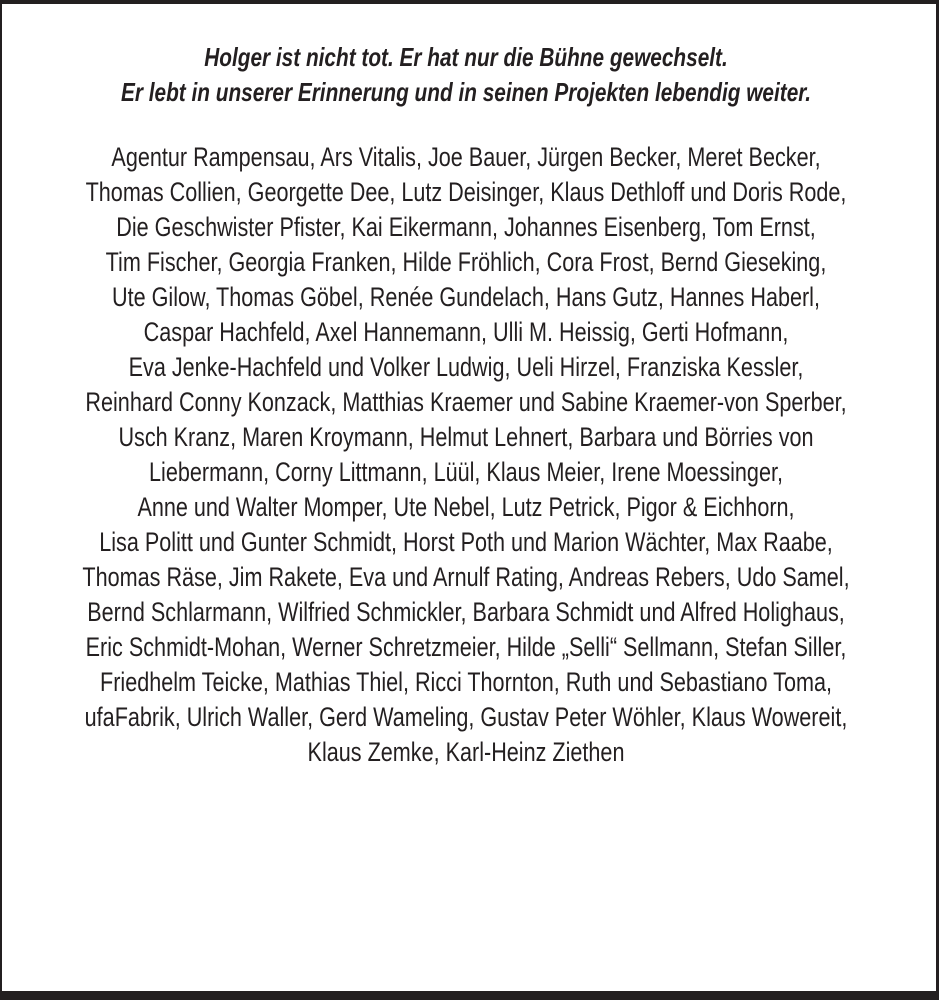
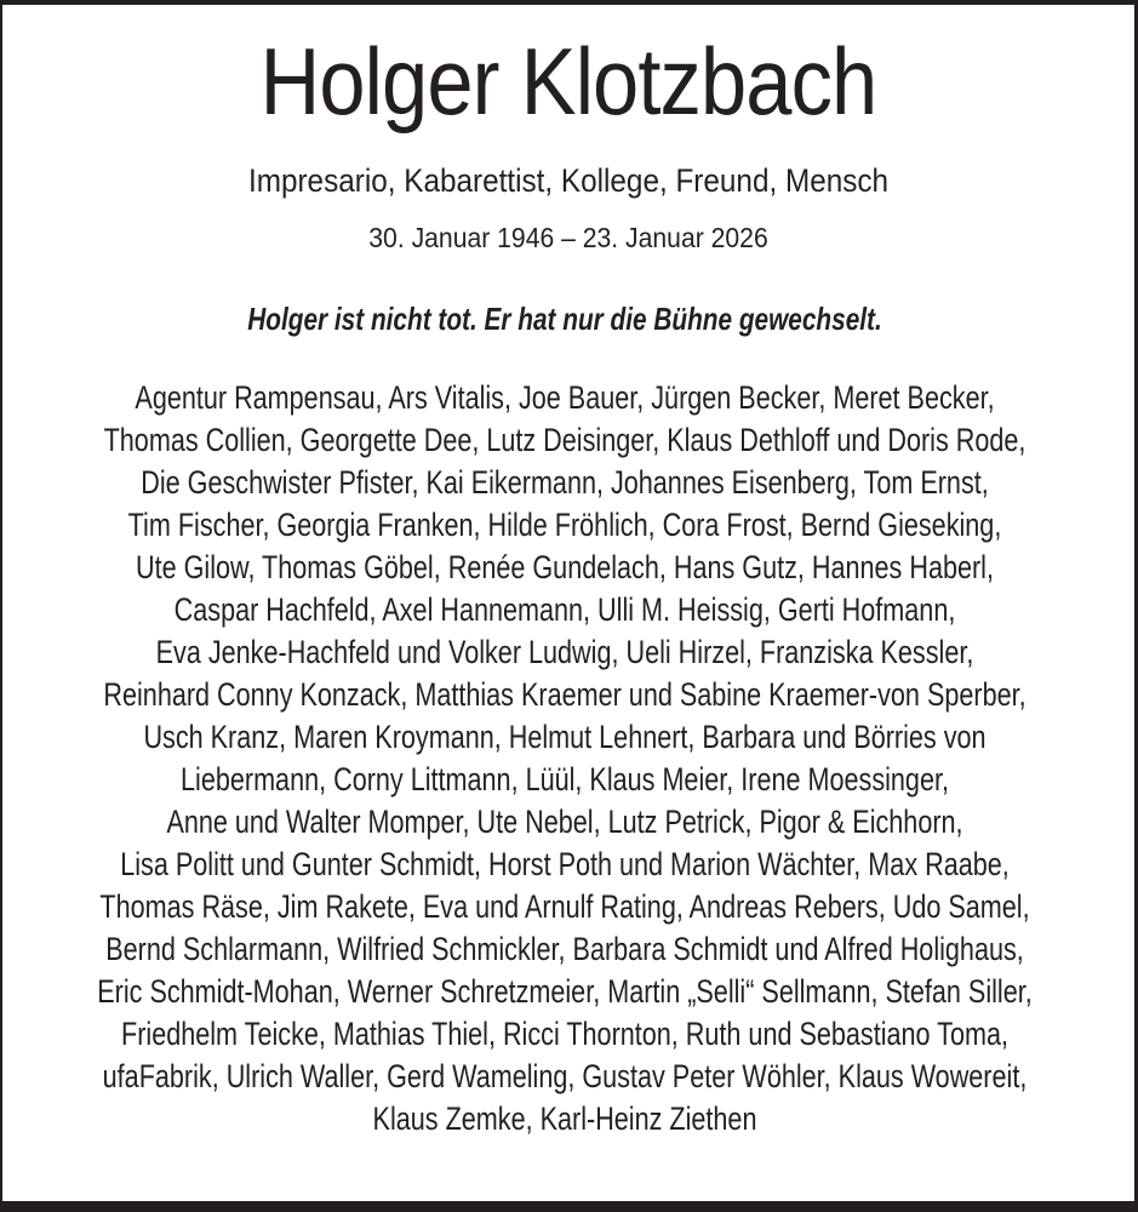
+ Holger Klotzbach
+ Impresario, Kabarettist, Kollege, Freund, Mensch
+ 30. Januar 1946 – 23. Januar 2026
  Holger ist nicht tot. Er hat nur die Bühne gewechselt.
- Er lebt in unserer Erinnerung und in seinen Projekten lebendig weiter.
  Agentur Rampensau, Ars Vitalis, Joe Bauer, Jürgen Becker, Meret Becker,
  Thomas Collien, Georgette Dee, Lutz Deisinger, Klaus Dethloff und Doris Rode,
  Die Geschwister Pfister, Kai Eikermann, Johannes Eisenberg, Tom Ernst,
  Tim Fischer, Georgia Franken, Hilde Fröhlich, Cora Frost, Bernd Gieseking,
  Ute Gilow, Thomas Göbel, Renée Gundelach, Hans Gutz, Hannes Haberl,
  Caspar Hachfeld, Axel Hannemann, Ulli M. Heissig, Gerti Hofmann,
  Eva Jenke-Hachfeld und Volker Ludwig, Ueli Hirzel, Franziska Kessler,
  Reinhard Conny Konzack, Matthias Kraemer und Sabine Kraemer-von Sperber,
  Usch Kranz, Maren Kroymann, Helmut Lehnert, Barbara und Börries von
  Liebermann, Corny Littmann, Lüül, Klaus Meier, Irene Moessinger,
  Anne und Walter Momper, Ute Nebel, Lutz Petrick, Pigor & Eichhorn,
  Lisa Politt und Gunter Schmidt, Horst Poth und Marion Wächter, Max Raabe,
  Thomas Räse, Jim Rakete, Eva und Arnulf Rating, Andreas Rebers, Udo Samel,
  Bernd Schlarmann, Wilfried Schmickler, Barbara Schmidt und Alfred Holighaus,
- Eric Schmidt-Mohan, Werner Schretzmeier, Hilde „Selli“ Sellmann, Stefan Siller,
+ Eric Schmidt-Mohan, Werner Schretzmeier, Martin „Selli“ Sellmann, Stefan Siller,
  Friedhelm Teicke, Mathias Thiel, Ricci Thornton, Ruth und Sebastiano Toma,
  ufaFabrik, Ulrich Waller, Gerd Wameling, Gustav Peter Wöhler, Klaus Wowereit,
  Klaus Zemke, Karl-Heinz Ziethen
